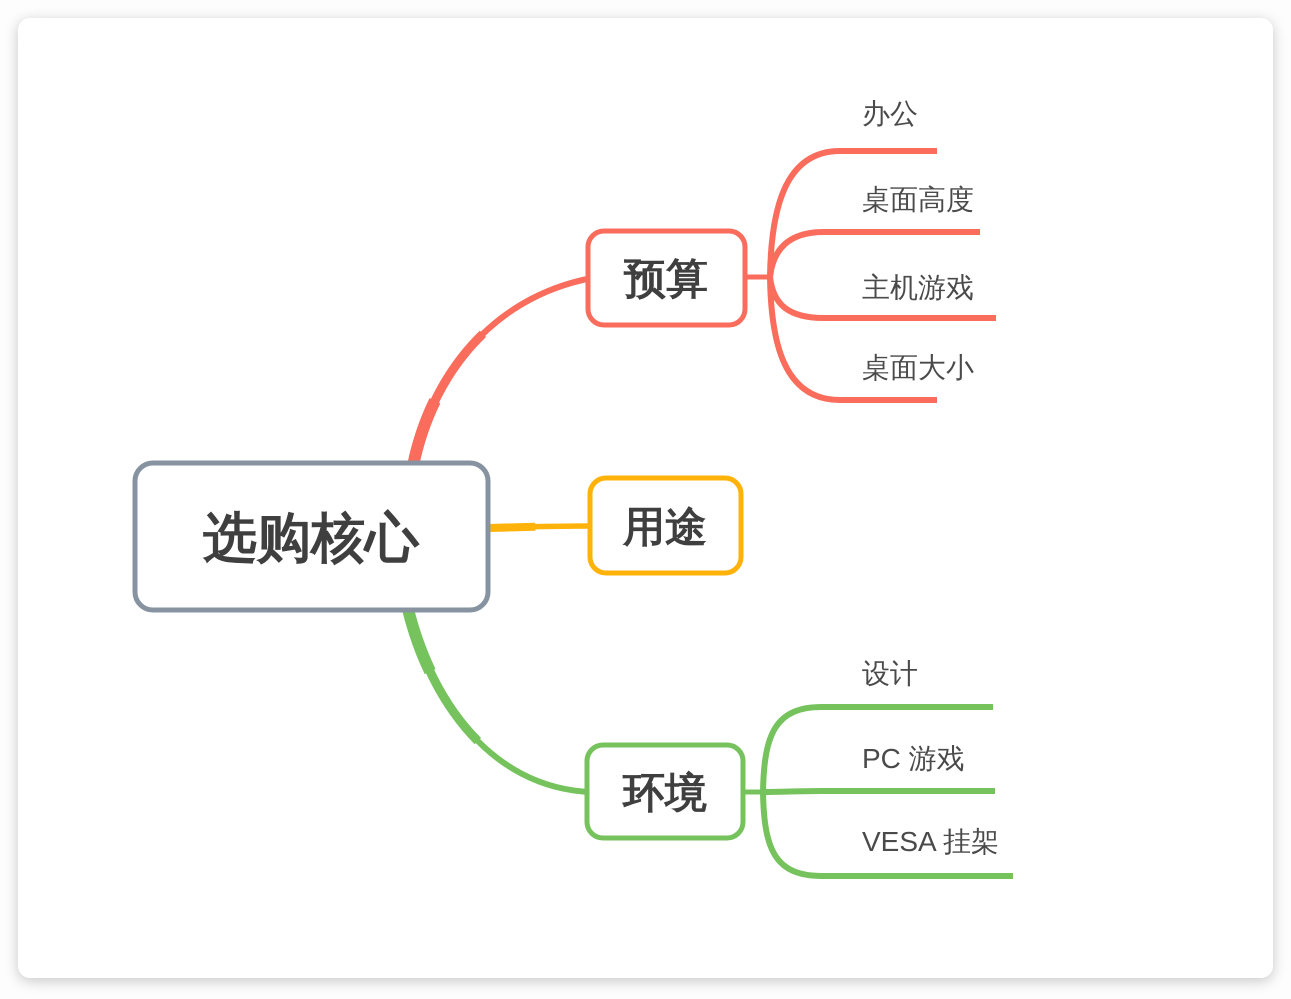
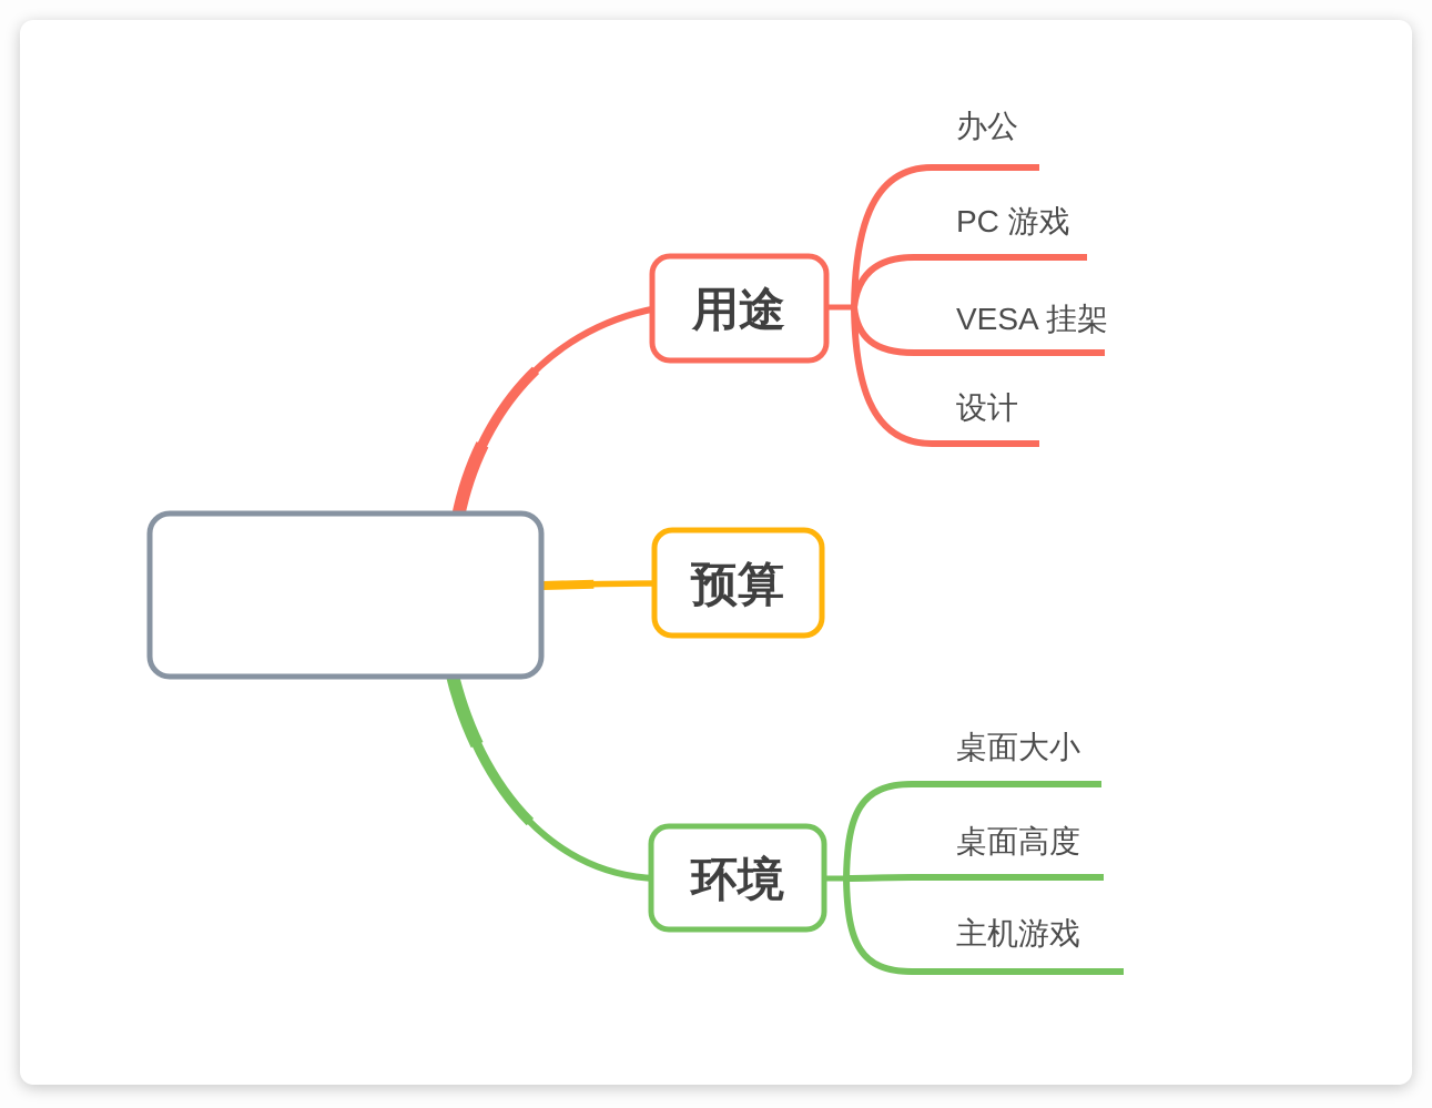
- 预算
+ 用途
  办公
- 桌面高度
+ PC 游戏
- 主机游戏
+ VESA 挂架
- 桌面大小
+ 设计
- 用途
+ 预算
  环境
- 设计
+ 桌面大小
- PC 游戏
+ 桌面高度
- VESA 挂架
+ 主机游戏
- 选购核心
